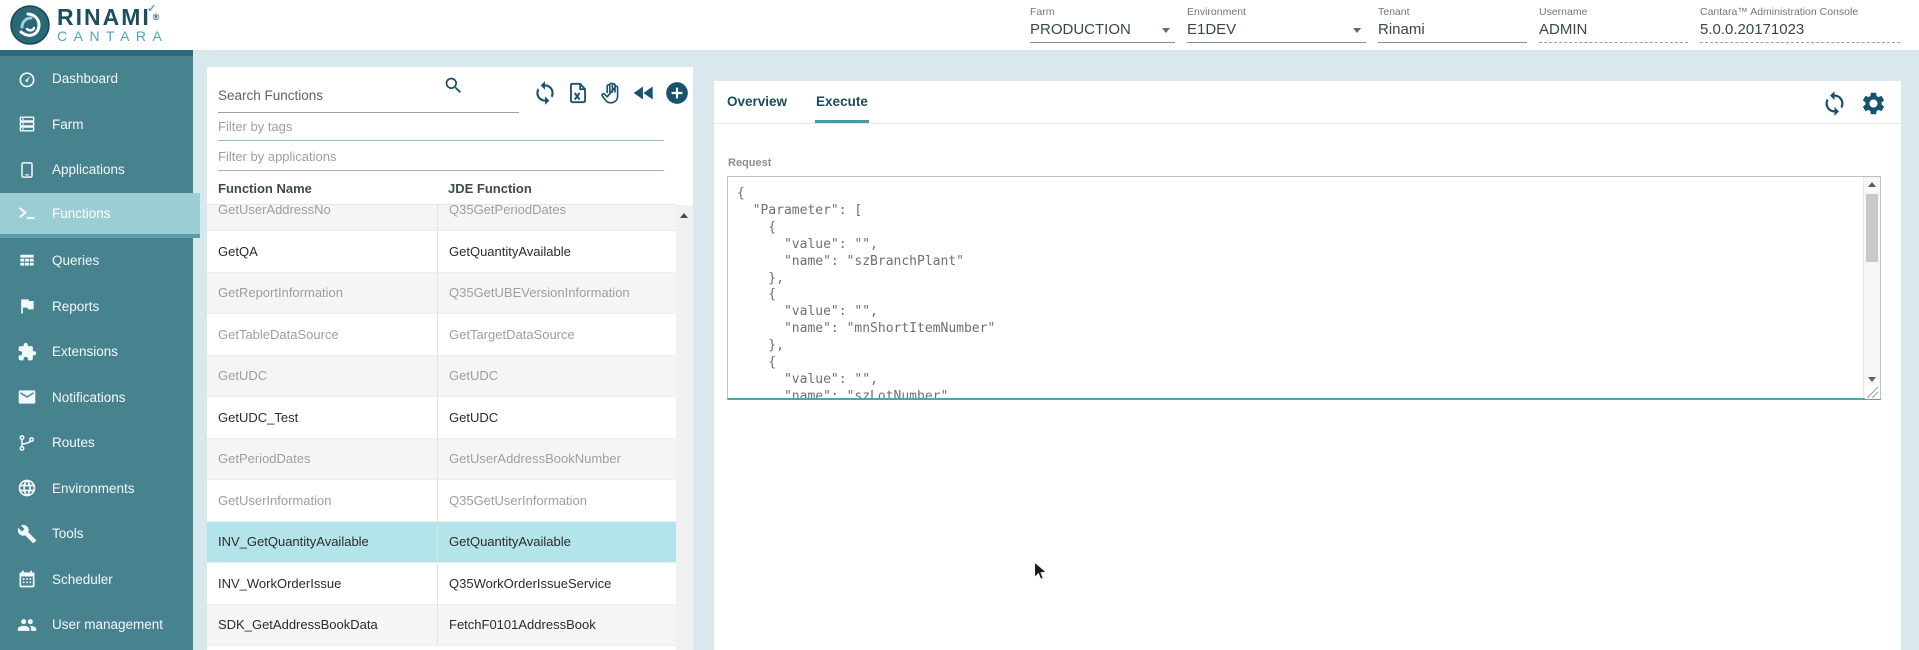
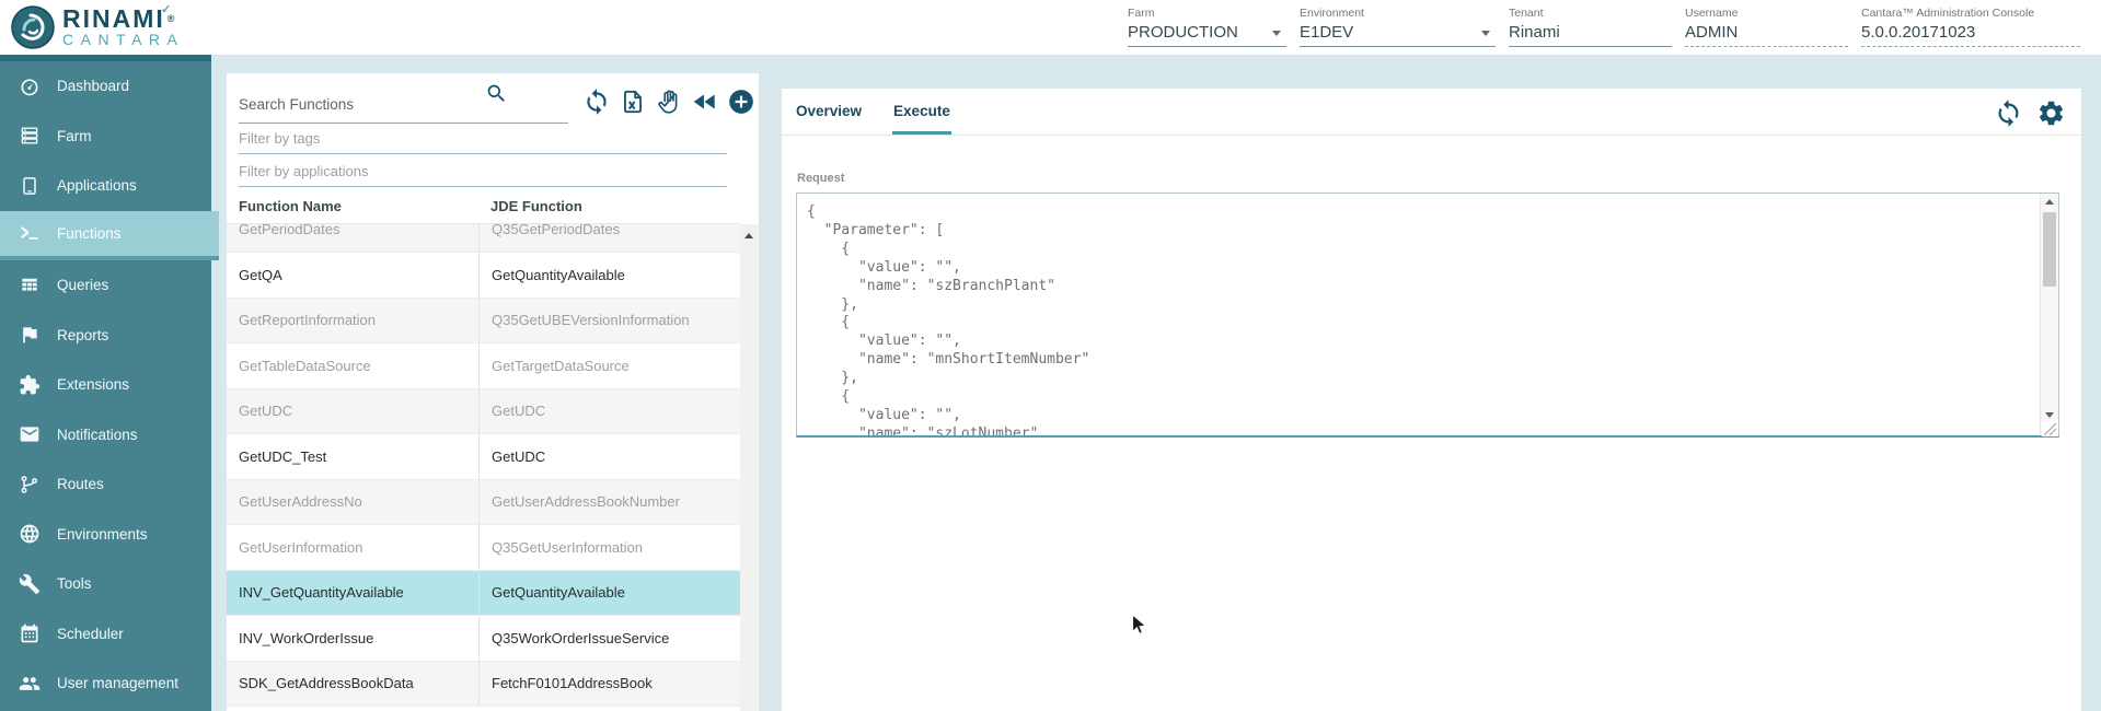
  RINAMI ®
  ✓
  CANTARA
  Farm
  PRODUCTION
  Environment
  E1DEV
  Tenant
  Rinami
  Username
  ADMIN
  Cantara™ Administration Console
  5.0.0.20171023
  Dashboard
  Farm
  Applications
  Functions
  Queries
  Reports
  Extensions
  Notifications
  Routes
  Environments
  Tools
  Scheduler
  User management
  Search Functions
  Filter by tags
  Filter by applications
  Function Name
  JDE Function
- GetUserAddressNo
+ GetPeriodDates
  Q35GetPeriodDates
  GetQA
  GetQuantityAvailable
  GetReportInformation
  Q35GetUBEVersionInformation
  GetTableDataSource
  GetTargetDataSource
  GetUDC
  GetUDC
  GetUDC_Test
  GetUDC
- GetPeriodDates
+ GetUserAddressNo
  GetUserAddressBookNumber
  GetUserInformation
  Q35GetUserInformation
  INV_GetQuantityAvailable
  GetQuantityAvailable
  INV_WorkOrderIssue
  Q35WorkOrderIssueService
  SDK_GetAddressBookData
  FetchF0101AddressBook
  Overview
  Execute
  Request
  {
  "Parameter": [
  {
  "value": "",
  "name": "szBranchPlant"
  },
  {
  "value": "",
  "name": "mnShortItemNumber"
  },
  {
  "value": "",
  "name": "szLotNumber"
